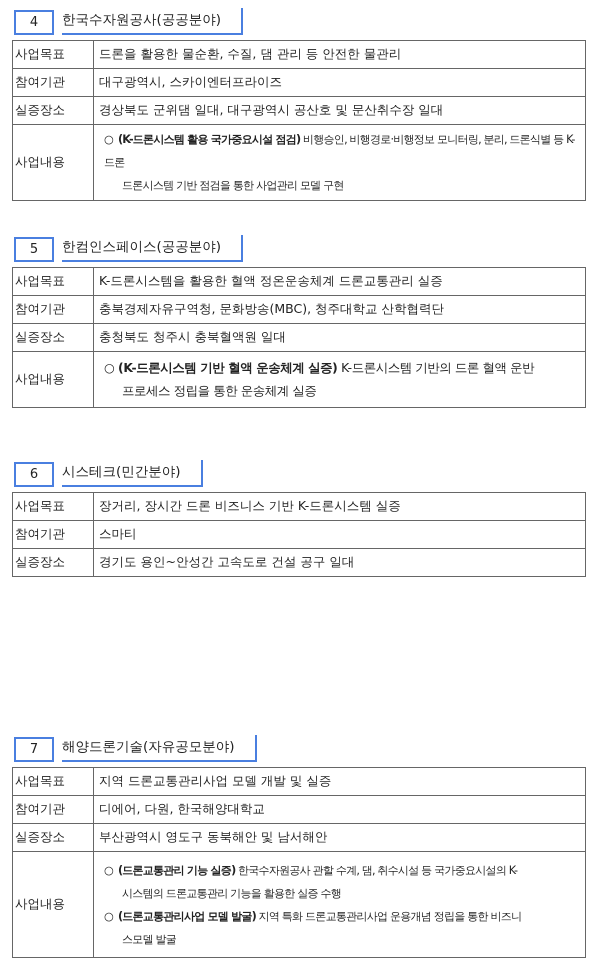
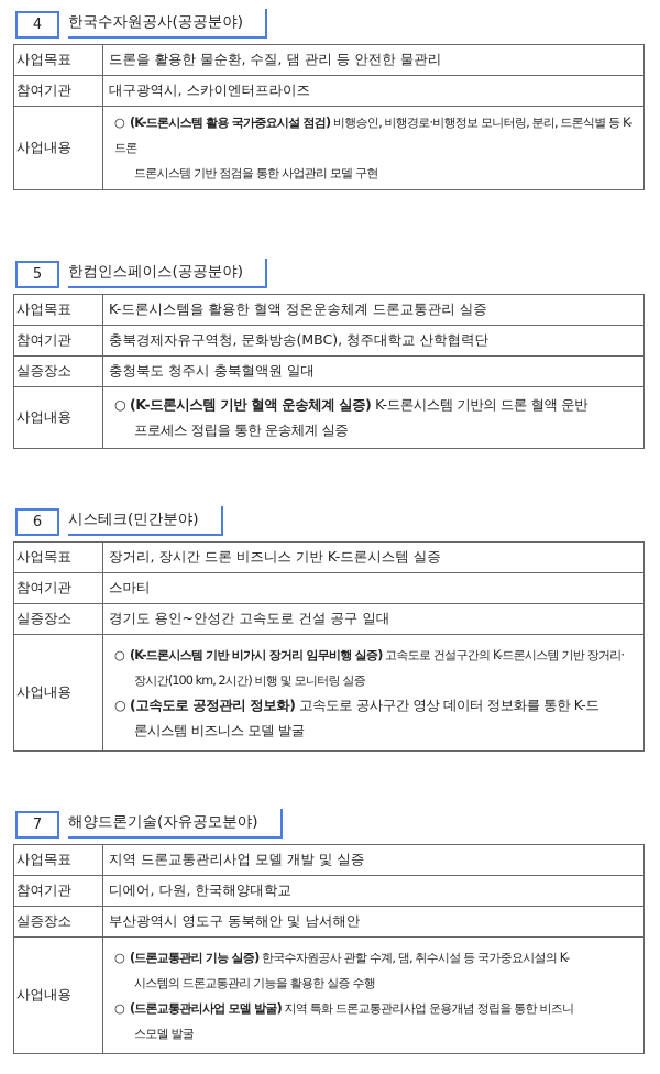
  4
  한국수자원공사(공공분야)
  사업목표	드론을 활용한 물순환, 수질, 댐 관리 등 안전한 물관리
  참여기관	대구광역시, 스카이엔터프라이즈
- 실증장소	경상북도 군위댐 일대, 대구광역시 공산호 및 문산취수장 일대
  사업내용	○ (K-드론시스템 활용 국가중요시설 점검) 비행승인, 비행경로·비행정보 모니터링, 분리, 드론식별 등 K-드론 드론시스템 기반 점검을 통한 사업관리 모델 구현
  5
  한컴인스페이스(공공분야)
  사업목표	K-드론시스템을 활용한 혈액 정온운송체계 드론교통관리 실증
  참여기관	충북경제자유구역청, 문화방송(MBC), 청주대학교 산학협력단
  실증장소	충청북도 청주시 충북혈액원 일대
  사업내용	○ (K-드론시스템 기반 혈액 운송체계 실증) K-드론시스템 기반의 드론 혈액 운반 프로세스 정립을 통한 운송체계 실증
  6
  시스테크(민간분야)
  사업목표	장거리, 장시간 드론 비즈니스 기반 K-드론시스템 실증
  참여기관	스마티
  실증장소	경기도 용인~안성간 고속도로 건설 공구 일대
+ 사업내용	○ (K-드론시스템 기반 비가시 장거리 임무비행 실증) 고속도로 건설구간의 K-드론시스템 기반 장거리· 장시간(100 km, 2시간) 비행 및 모니터링 실증 ○ (고속도로 공정관리 정보화) 고속도로 공사구간 영상 데이터 정보화를 통한 K-드 론시스템 비즈니스 모델 발굴
  7
  해양드론기술(자유공모분야)
  사업목표	지역 드론교통관리사업 모델 개발 및 실증
  참여기관	디에어, 다원, 한국해양대학교
  실증장소	부산광역시 영도구 동북해안 및 남서해안
  사업내용	○ (드론교통관리 기능 실증) 한국수자원공사 관할 수계, 댐, 취수시설 등 국가중요시설의 K- 시스템의 드론교통관리 기능을 활용한 실증 수행 ○ (드론교통관리사업 모델 발굴) 지역 특화 드론교통관리사업 운용개념 정립을 통한 비즈니 스모델 발굴
